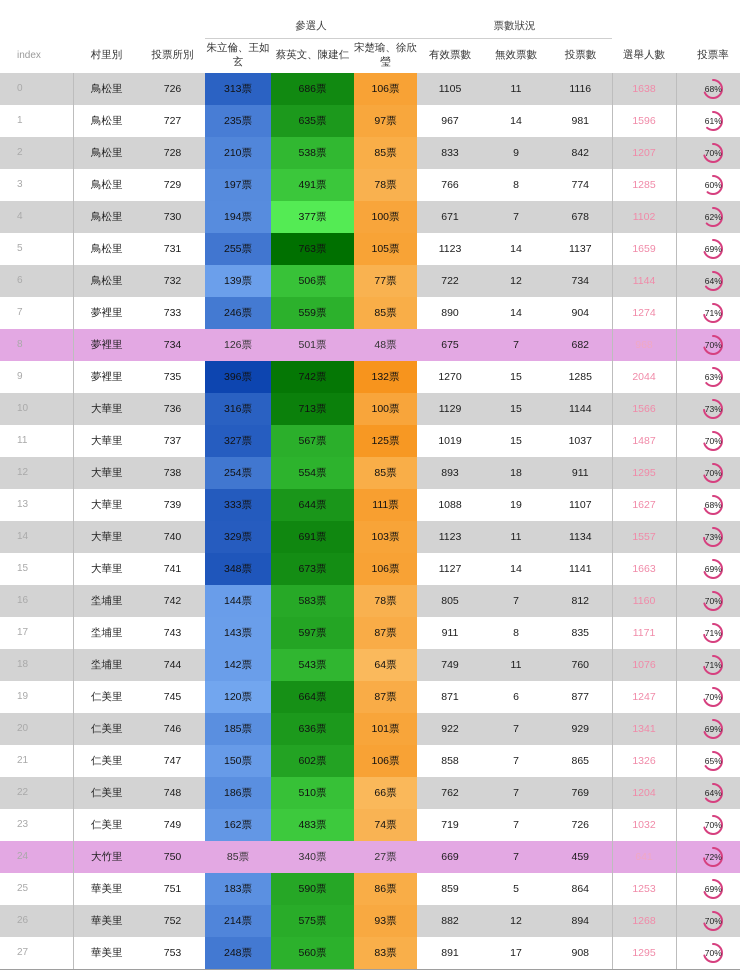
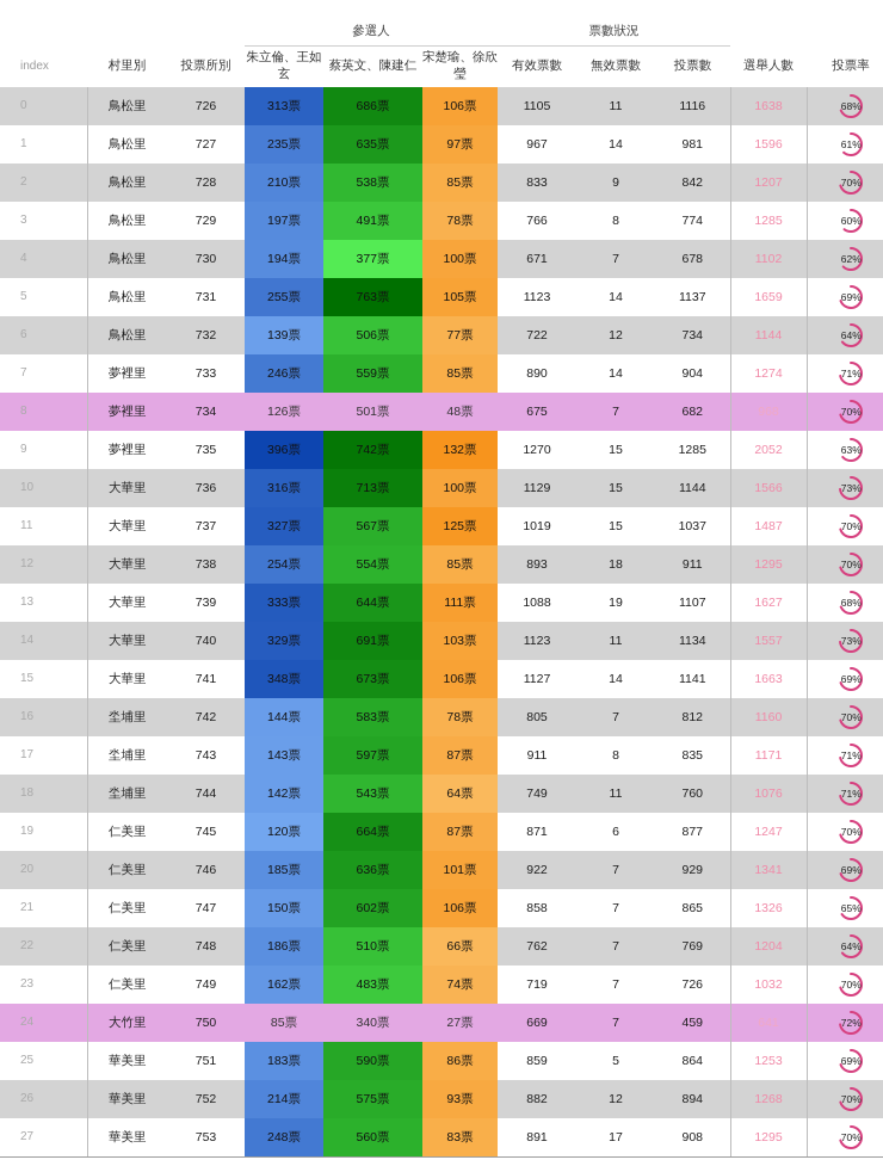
  	參選人	票數狀況
  index	村里別	投票所別	朱立倫、王如玄	蔡英文、陳建仁	宋楚瑜、徐欣瑩	有效票數	無效票數	投票數	選舉人數	投票率
  0	鳥松里	726	313票	686票	106票	1105	11	1116	1638	68%
  1	鳥松里	727	235票	635票	97票	967	14	981	1596	61%
  2	鳥松里	728	210票	538票	85票	833	9	842	1207	70%
  3	鳥松里	729	197票	491票	78票	766	8	774	1285	60%
  4	鳥松里	730	194票	377票	100票	671	7	678	1102	62%
  5	鳥松里	731	255票	763票	105票	1123	14	1137	1659	69%
  6	鳥松里	732	139票	506票	77票	722	12	734	1144	64%
  7	夢裡里	733	246票	559票	85票	890	14	904	1274	71%
  8	夢裡里	734	126票	501票	48票	675	7	682	968	70%
- 9	夢裡里	735	396票	742票	132票	1270	15	1285	2044	63%
+ 9	夢裡里	735	396票	742票	132票	1270	15	1285	2052	63%
  10	大華里	736	316票	713票	100票	1129	15	1144	1566	73%
  11	大華里	737	327票	567票	125票	1019	15	1037	1487	70%
  12	大華里	738	254票	554票	85票	893	18	911	1295	70%
  13	大華里	739	333票	644票	111票	1088	19	1107	1627	68%
  14	大華里	740	329票	691票	103票	1123	11	1134	1557	73%
  15	大華里	741	348票	673票	106票	1127	14	1141	1663	69%
  16	坔埔里	742	144票	583票	78票	805	7	812	1160	70%
  17	坔埔里	743	143票	597票	87票	911	8	835	1171	71%
  18	坔埔里	744	142票	543票	64票	749	11	760	1076	71%
  19	仁美里	745	120票	664票	87票	871	6	877	1247	70%
  20	仁美里	746	185票	636票	101票	922	7	929	1341	69%
  21	仁美里	747	150票	602票	106票	858	7	865	1326	65%
  22	仁美里	748	186票	510票	66票	762	7	769	1204	64%
  23	仁美里	749	162票	483票	74票	719	7	726	1032	70%
  24	大竹里	750	85票	340票	27票	669	7	459	641	72%
  25	華美里	751	183票	590票	86票	859	5	864	1253	69%
  26	華美里	752	214票	575票	93票	882	12	894	1268	70%
  27	華美里	753	248票	560票	83票	891	17	908	1295	70%
